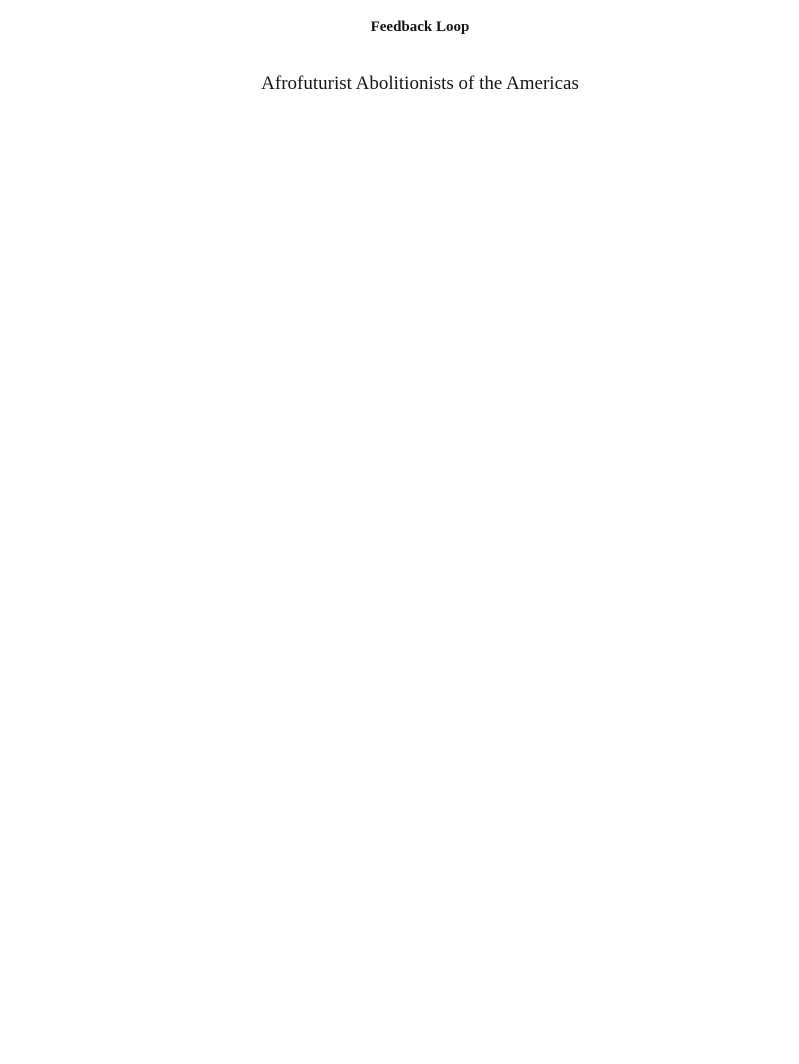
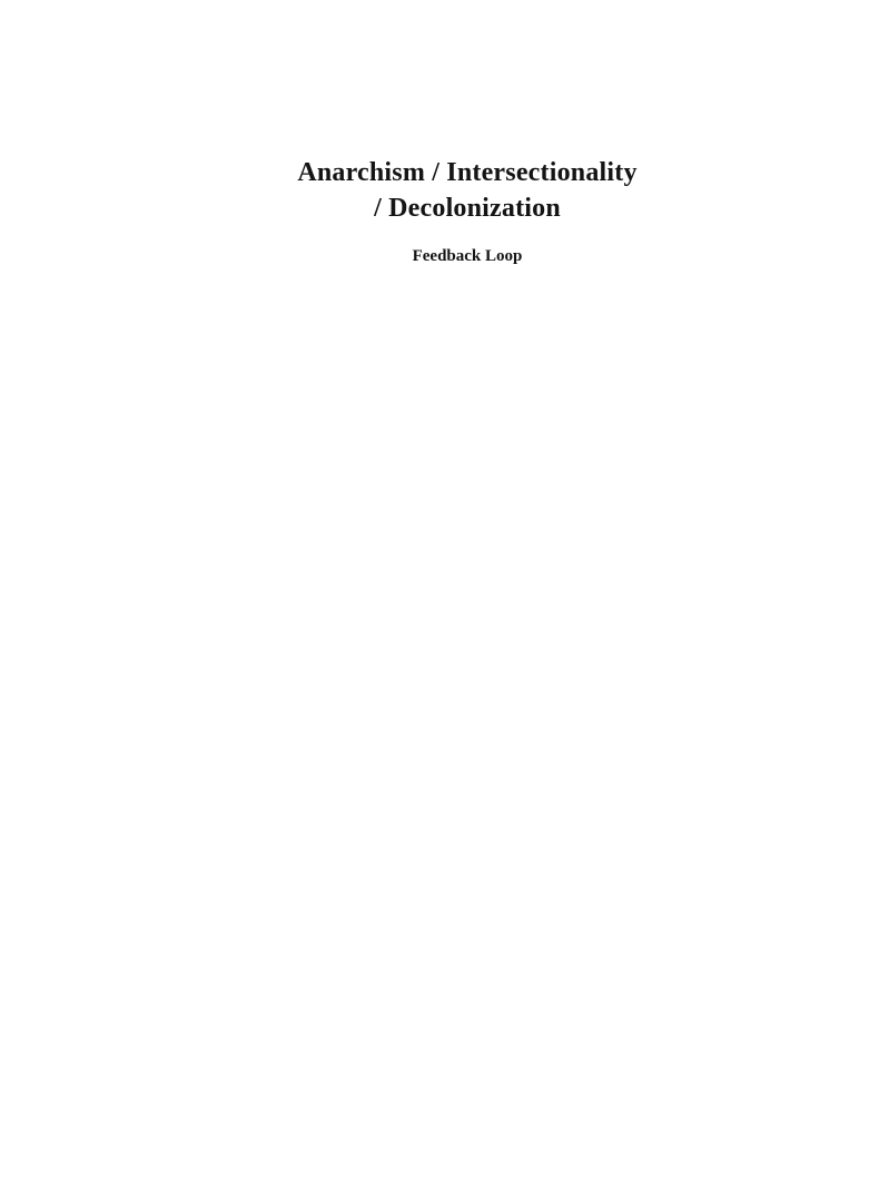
+ Anarchism / Intersectionality
+ / Decolonization
  Feedback Loop
- Afrofuturist Abolitionists of the Americas
